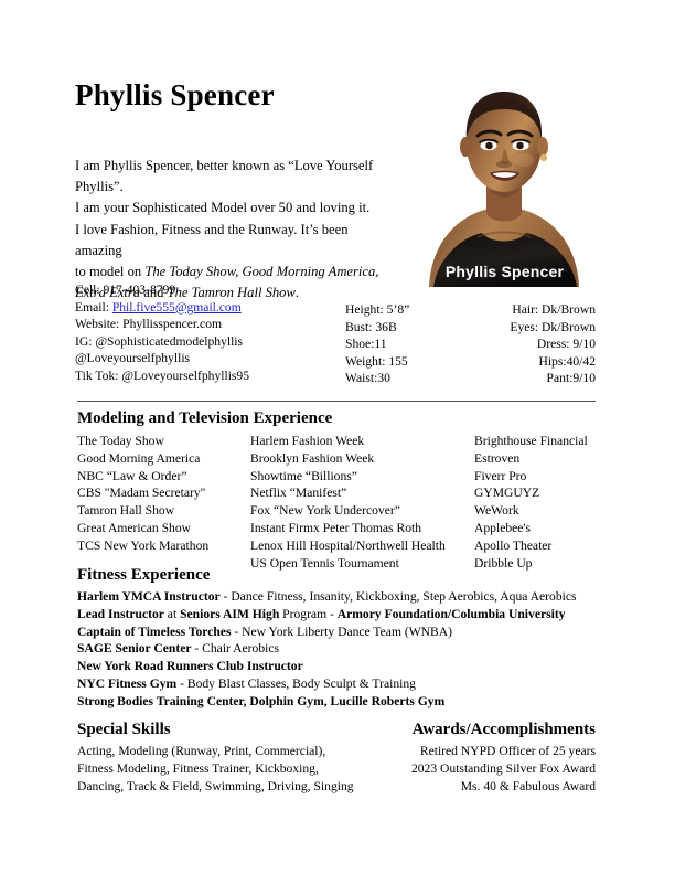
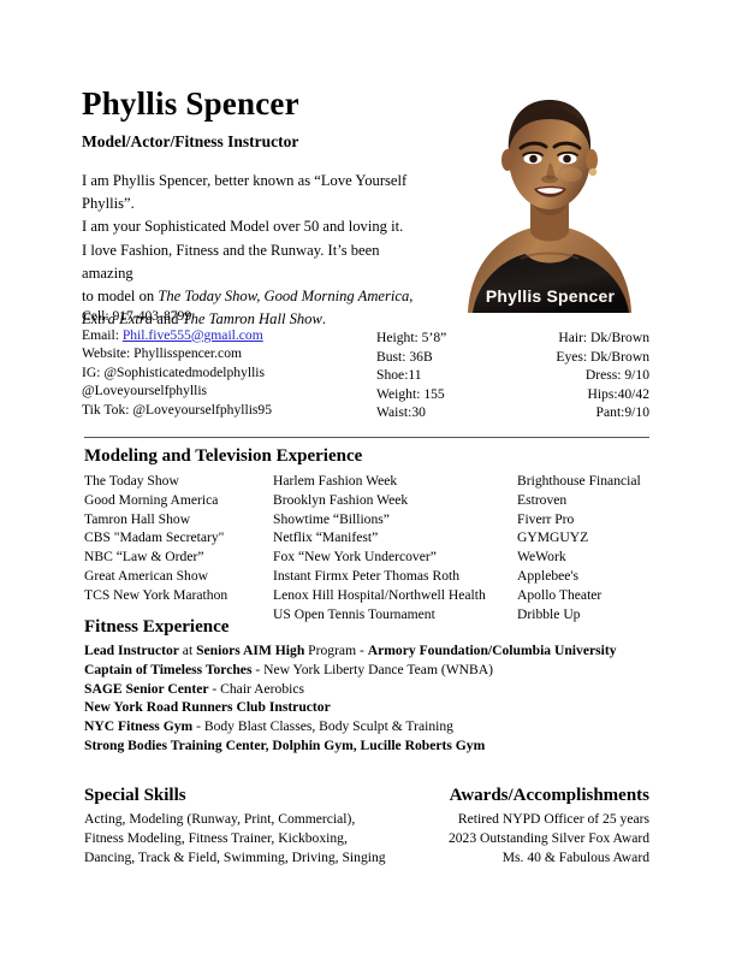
  Phyllis Spencer
+ Model/Actor/Fitness Instructor
  I am Phyllis Spencer, better known as “Love Yourself
  Phyllis”.
  I am your Sophisticated Model over 50 and loving it.
  I love Fashion, Fitness and the Runway. It’s been amazing
  to model on The Today Show, Good Morning America,
  Extra Extra and The Tamron Hall Show.
  Cell: 917-403-8799
  Email: Phil.five555@gmail.com
  Website: Phyllisspencer.com
  IG: @Sophisticatedmodelphyllis
  @Loveyourselfphyllis
  Tik Tok: @Loveyourselfphyllis95
  Height: 5’8”
  Bust: 36B
  Shoe:11
  Weight: 155
  Waist:30
  Hair: Dk/Brown
  Eyes: Dk/Brown
  Dress: 9/10
  Hips:40/42
  Pant:9/10
  Phyllis Spencer
  Modeling and Television Experience
  The Today Show
  Good Morning America
- NBC “Law & Order”
+ Tamron Hall Show
  CBS "Madam Secretary"
- Tamron Hall Show
+ NBC “Law & Order”
  Great American Show
  TCS New York Marathon
  Harlem Fashion Week
  Brooklyn Fashion Week
  Showtime “Billions”
  Netflix “Manifest”
  Fox “New York Undercover”
  Instant Firmx Peter Thomas Roth
  Lenox Hill Hospital/Northwell Health
  US Open Tennis Tournament
  Brighthouse Financial
  Estroven
  Fiverr Pro
  GYMGUYZ
  WeWork
  Applebee's
  Apollo Theater
  Dribble Up
  Fitness Experience
- Harlem YMCA Instructor - Dance Fitness, Insanity, Kickboxing, Step Aerobics, Aqua Aerobics
  Lead Instructor at Seniors AIM High Program - Armory Foundation/Columbia University
  Captain of Timeless Torches - New York Liberty Dance Team (WNBA)
  SAGE Senior Center - Chair Aerobics
  New York Road Runners Club Instructor
  NYC Fitness Gym - Body Blast Classes, Body Sculpt & Training
  Strong Bodies Training Center, Dolphin Gym, Lucille Roberts Gym
  Special Skills
  Acting, Modeling (Runway, Print, Commercial),
  Fitness Modeling, Fitness Trainer, Kickboxing,
  Dancing, Track & Field, Swimming, Driving, Singing
  Awards/Accomplishments
  Retired NYPD Officer of 25 years
  2023 Outstanding Silver Fox Award
  Ms. 40 & Fabulous Award
